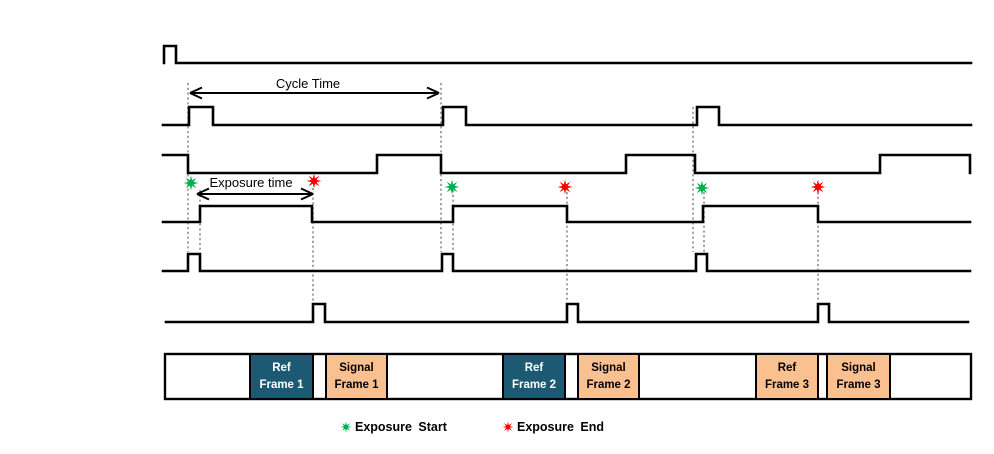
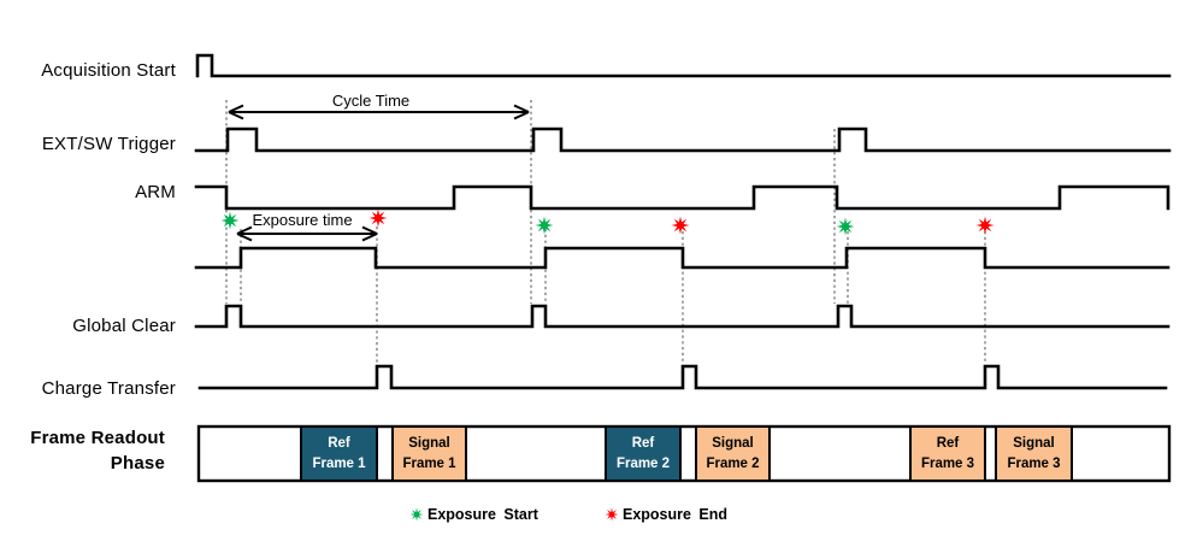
+ Acquisition Start
+ EXT/SW Trigger
+ ARM
+ Global Clear
+ Charge Transfer
+ Frame Readout Phase
  Cycle Time
  Exposure time
  Ref
  Frame 1
  Signal
  Frame 1
  Ref
  Frame 2
  Signal
  Frame 2
  Ref
  Frame 3
  Signal
  Frame 3
  Exposure Start
  Exposure End
